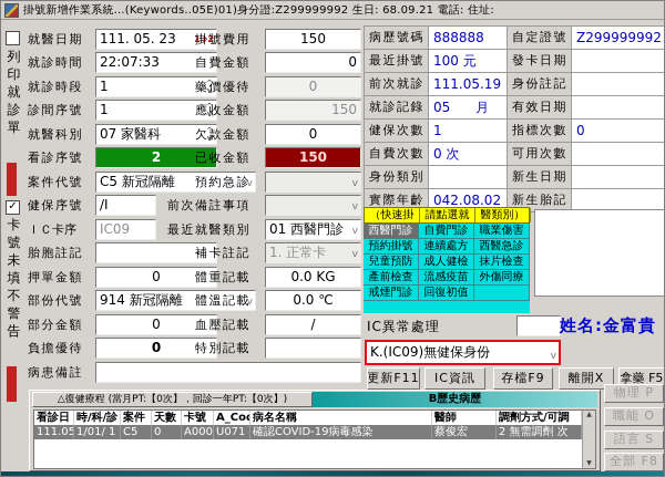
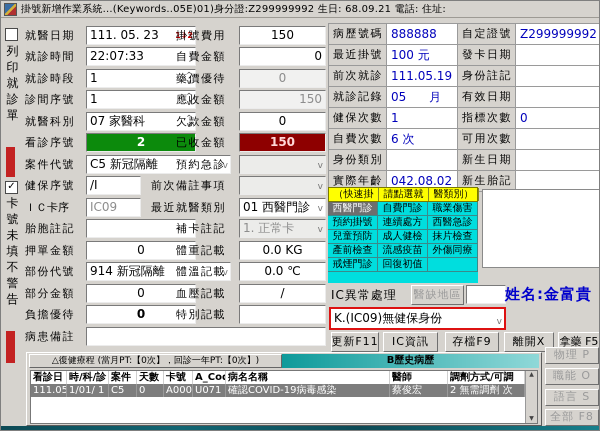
  掛號新增作業系統...(Keywords..05E)01)身分證:Z299999992 生日: 68.09.21 電話: 住址:
  列印就診單
  ✓
  卡號未填不警告
  就醫日期
  就診時間
  就診時段
  診間序號
  就醫科別
  看診序號
  案件代號
  健保序號
  ＩＣ卡序
  胎胞註記
  押單金額
  部份代號
  部分金額
  負擔優待
  病患備註
  111. 05. 23
  1↓2
  22:07:33
  1
  ^
  v
  1
  ^
  v
  07 家醫科
  ^
  v
  2
  C5 新冠隔離
  v
  /I
  前次
  IC09
  最近
  0
  914 新冠隔離
  v
  0
  0
  掛號費用
  自費金額
  藥價優待
  應收金額
  欠款金額
  已收金額
  預約急診
  備註事項
  就醫類別
  補卡註記
  體重記載
  體溫記載
  血壓記載
  特別記載
  150
  0
  0
  150
  0
  150
  v
  v
  01 西醫門診
  v
  1. 正常卡
  v
  0.0 KG
  0.0 ℃
  /
  病歷號碼
  888888
  自定證號
  Z299999992
  最近掛號
  100 元
  發卡日期
  前次就診
  111.05.19
  身份註記
  就診記錄
  05 月
  有效日期
  健保次數
  1
  指標次數
  0
  自費次數
- 0 次
+ 6 次
  可用次數
  身份類別
  新生日期
  實際年齡
  042.08.02
  新生胎記
  （快速掛
  請點選就
  醫類別）
  西醫門診
  自費門診
  職業傷害
  預約掛號
  連續處方
  西醫急診
  兒童預防
  成人健檢
  抹片檢查
  產前檢查
  流感疫苗
  外傷同療
  戒煙門診
  回復初值
  IC異常處理
+ 醫缺地區
  姓名:金富貴
  K.(IC09)無健保身份
  v
  更新F11
  IC資訊
  存檔F9
  離開X
  拿藥 F5
  物理 P
  職能 O
  語言 S
  全部 F8
  △復健療程 (當月PT:【0次】，回診一年PT:【0次】)
  B歷史病歷
  看診日
  時/科/診
  案件
  天數
  卡號
  A_Cod
  病名名稱
  醫師
  調劑方式/可調
  1/01/ 1
  C5
  0
  A000
  U071
  確認COVID-19病毒感染
  蔡俊宏
  2 無需調劑 次
